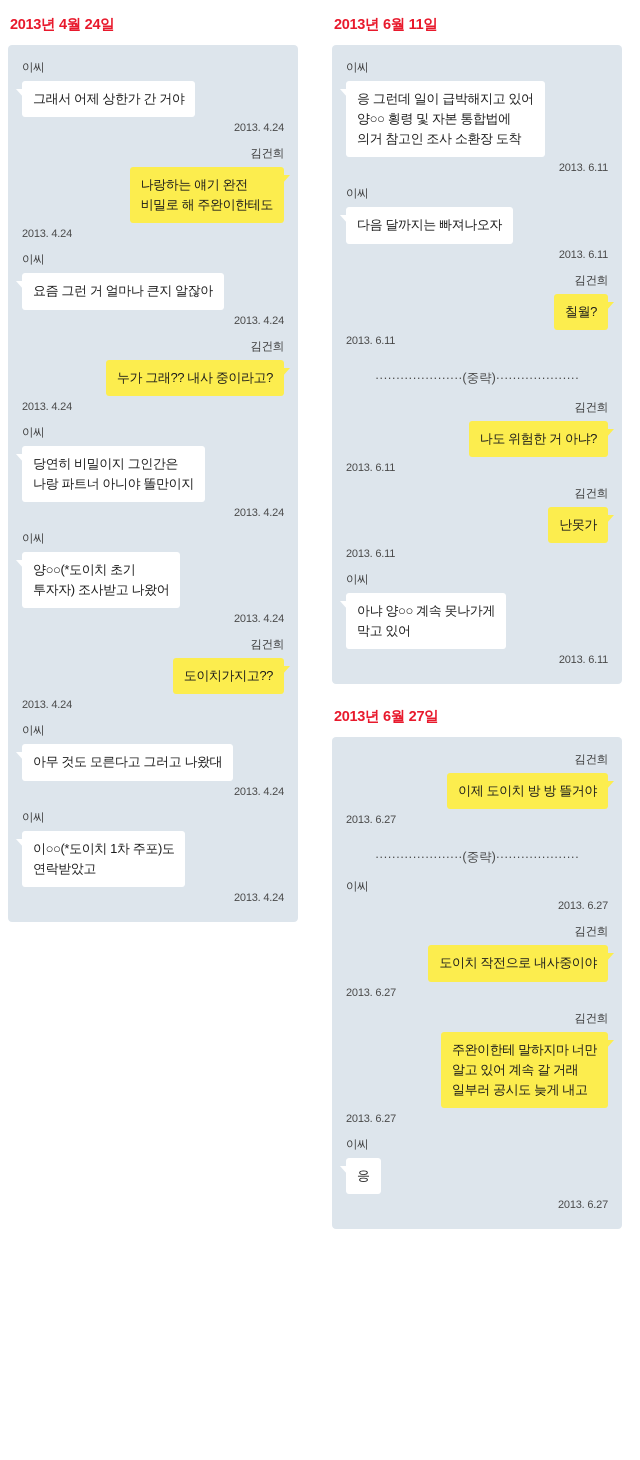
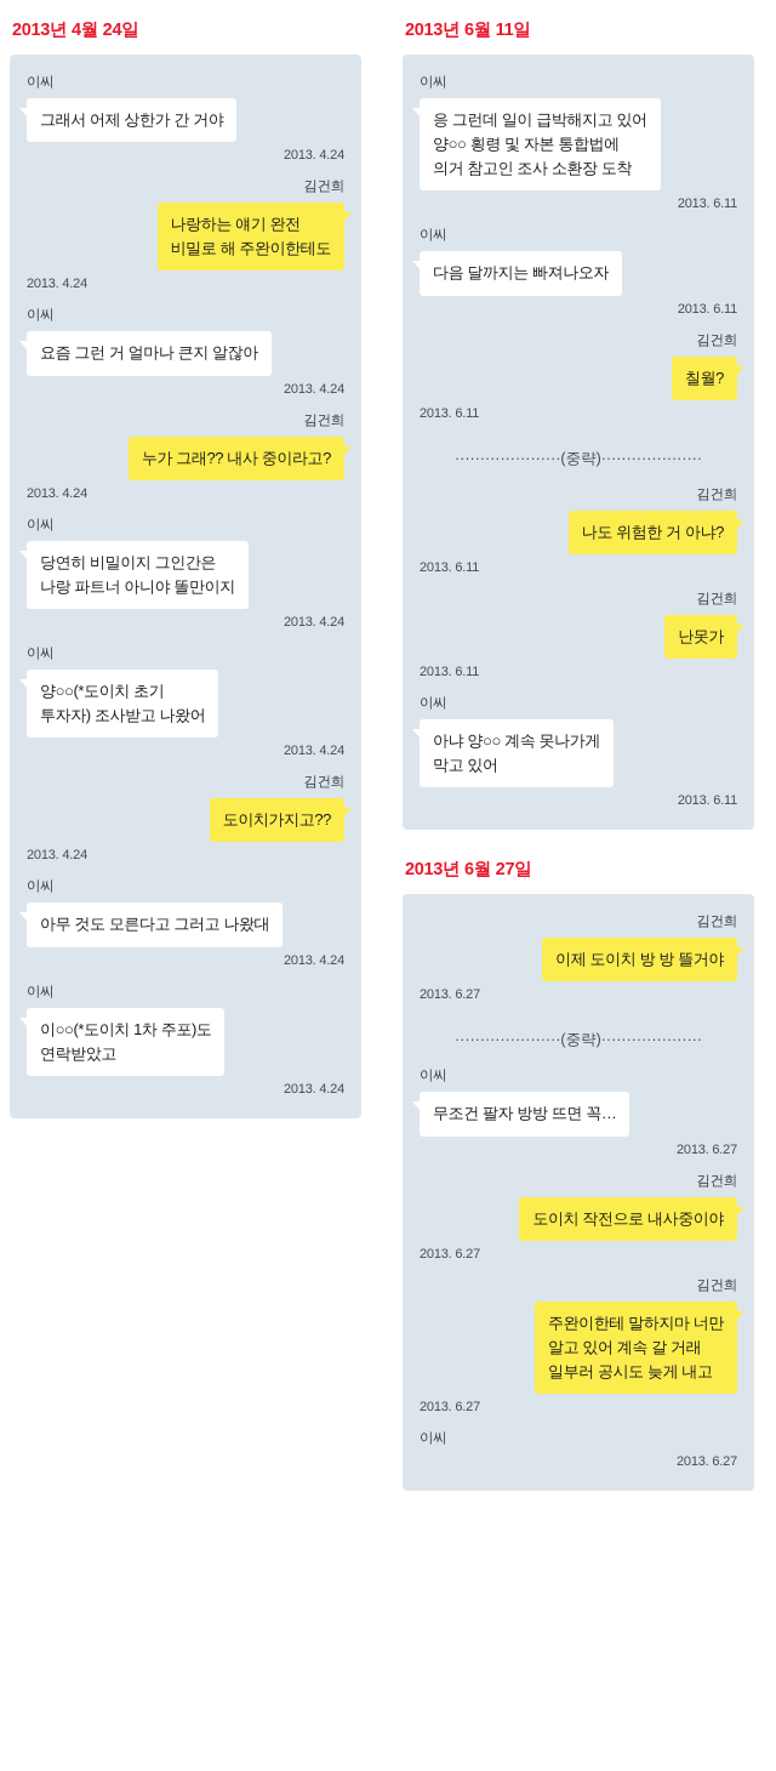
  2013년 4월 24일
  이씨
  그래서 어제 상한가 간 거야
  2013. 4.24
  김건희
  나랑하는 얘기 완전
  비밀로 해 주완이한테도
  2013. 4.24
  이씨
  요즘 그런 거 얼마나 큰지 알잖아
  2013. 4.24
  김건희
  누가 그래?? 내사 중이라고?
  2013. 4.24
  이씨
  당연히 비밀이지 그인간은
  나랑 파트너 아니야 똘만이지
  2013. 4.24
  이씨
  양○○(*도이치 초기
  투자자) 조사받고 나왔어
  2013. 4.24
  김건희
  도이치가지고??
  2013. 4.24
  이씨
  아무 것도 모른다고 그러고 나왔대
  2013. 4.24
  이씨
  이○○(*도이치 1차 주포)도
  연락받았고
  2013. 4.24
  2013년 6월 11일
  이씨
  응 그런데 일이 급박해지고 있어
  양○○ 횡령 및 자본 통합법에
  의거 참고인 조사 소환장 도착
  2013. 6.11
  이씨
  다음 달까지는 빠져나오자
  2013. 6.11
  김건희
  칠월?
  2013. 6.11
  ·····················(중략)····················
  김건희
  나도 위험한 거 아냐?
  2013. 6.11
  김건희
  난못가
  2013. 6.11
  이씨
  아냐 양○○ 계속 못나가게
  막고 있어
  2013. 6.11
  2013년 6월 27일
  김건희
  이제 도이치 방 방 뜰거야
  2013. 6.27
  ·····················(중략)····················
  이씨
+ 무조건 팔자 방방 뜨면 꼭…
  2013. 6.27
  김건희
  도이치 작전으로 내사중이야
  2013. 6.27
  김건희
  주완이한테 말하지마 너만
  알고 있어 계속 갈 거래
  일부러 공시도 늦게 내고
  2013. 6.27
  이씨
- 응
  2013. 6.27
